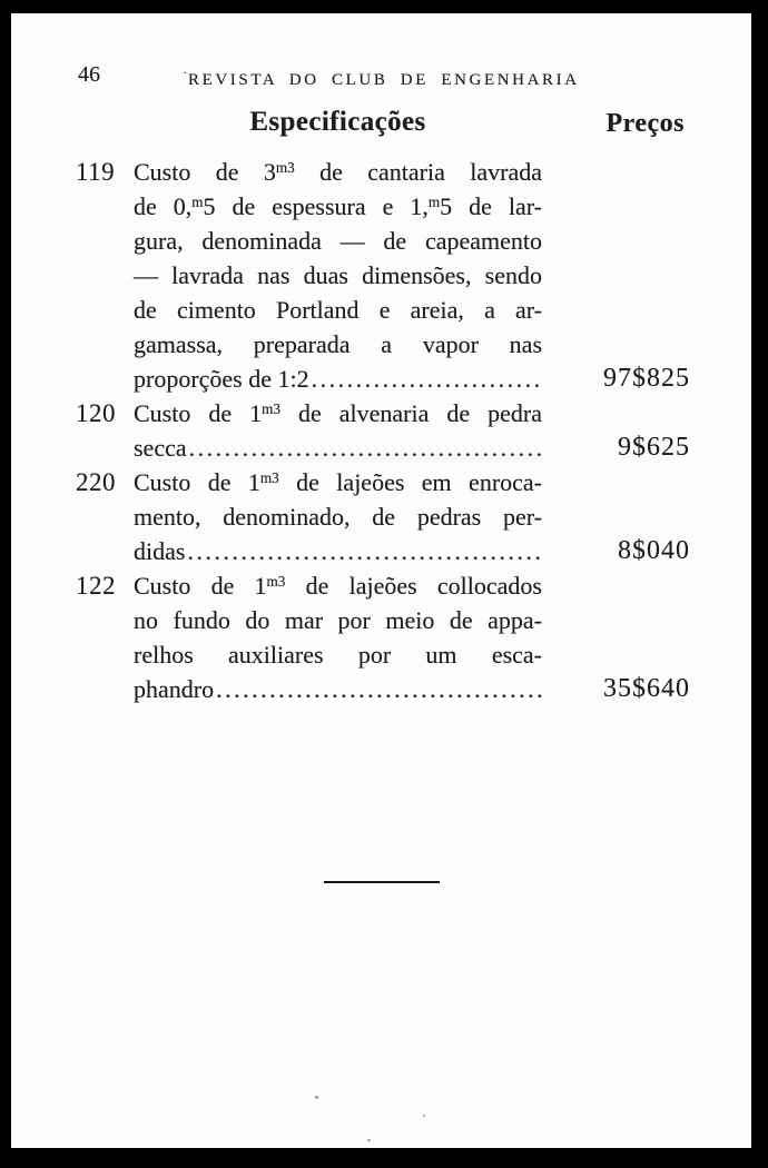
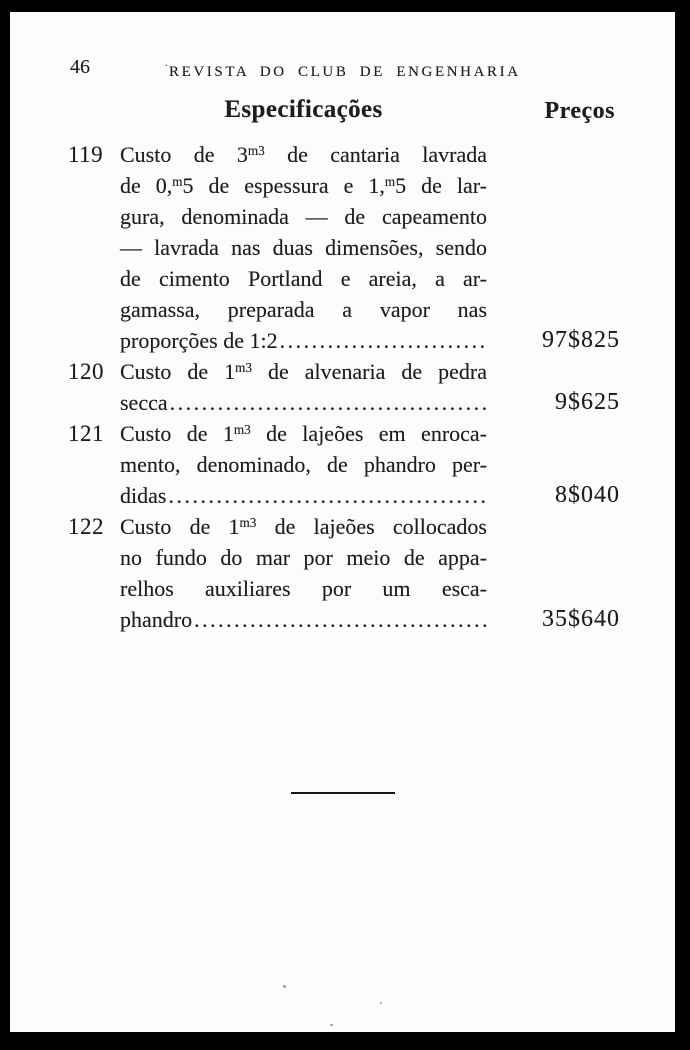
  46
  ·REVISTA DO CLUB DE ENGENHARIA
  Especificações
  Preços
  119
  Custo de 3m3 de cantaria lavrada
  de 0,m5 de espessura e 1,m5 de lar-
  gura, denominada — de capeamento
  — lavrada nas duas dimensões, sendo
  de cimento Portland e areia, a ar-
  gamassa, preparada a vapor nas
  proporções de 1:2
  97$825
  120
  Custo de 1m3 de alvenaria de pedra
  secca
  9$625
- 220
+ 121
  Custo de 1m3 de lajeões em enroca-
- mento, denominado, de pedras per-
+ mento, denominado, de phandro per-
  didas
  8$040
  122
  Custo de 1m3 de lajeões collocados
  no fundo do mar por meio de appa-
  relhos auxiliares por um esca-
  phandro
  35$640
